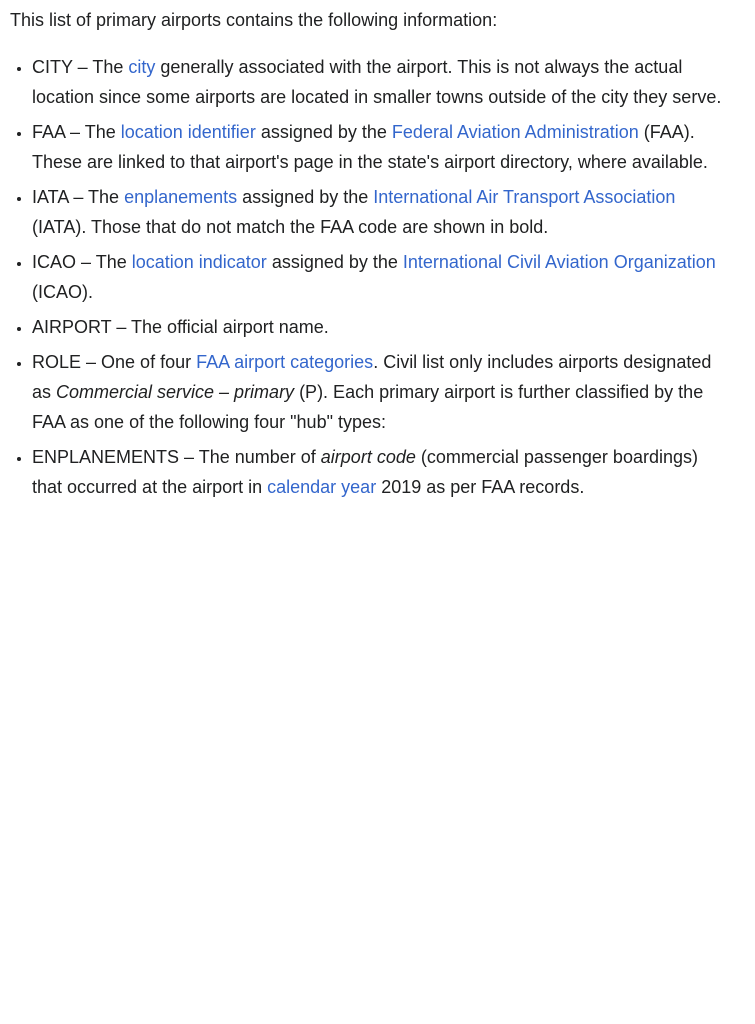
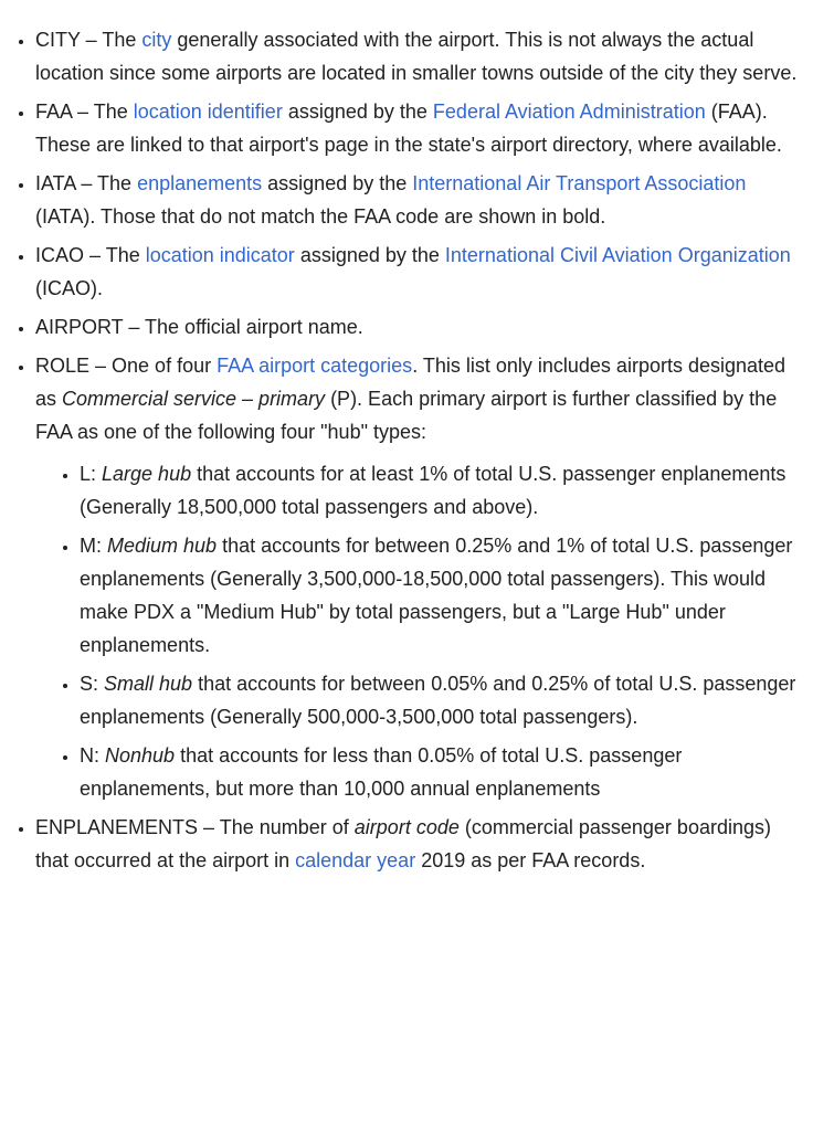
- This list of primary airports contains the following information:
  CITY – The city generally associated with the airport. This is not always the actual location since some airports are located in smaller towns outside of the city they serve.
  FAA – The location identifier assigned by the Federal Aviation Administration (FAA). These are linked to that airport's page in the state's airport directory, where available.
  IATA – The enplanements assigned by the International Air Transport Association (IATA). Those that do not match the FAA code are shown in bold.
  ICAO – The location indicator assigned by the International Civil Aviation Organization (ICAO).
  AIRPORT – The official airport name.
- ROLE – One of four FAA airport categories. Civil list only includes airports designated as Commercial service – primary (P). Each primary airport is further classified by the FAA as one of the following four "hub" types:
+ ROLE – One of four FAA airport categories. This list only includes airports designated as Commercial service – primary (P). Each primary airport is further classified by the FAA as one of the following four "hub" types:
+ L: Large hub that accounts for at least 1% of total U.S. passenger enplanements (Generally 18,500,000 total passengers and above).
+ M: Medium hub that accounts for between 0.25% and 1% of total U.S. passenger enplanements (Generally 3,500,000-18,500,000 total passengers). This would make PDX a "Medium Hub" by total passengers, but a "Large Hub" under enplanements.
+ S: Small hub that accounts for between 0.05% and 0.25% of total U.S. passenger enplanements (Generally 500,000-3,500,000 total passengers).
+ N: Nonhub that accounts for less than 0.05% of total U.S. passenger enplanements, but more than 10,000 annual enplanements
  ENPLANEMENTS – The number of airport code (commercial passenger boardings) that occurred at the airport in calendar year 2019 as per FAA records.
